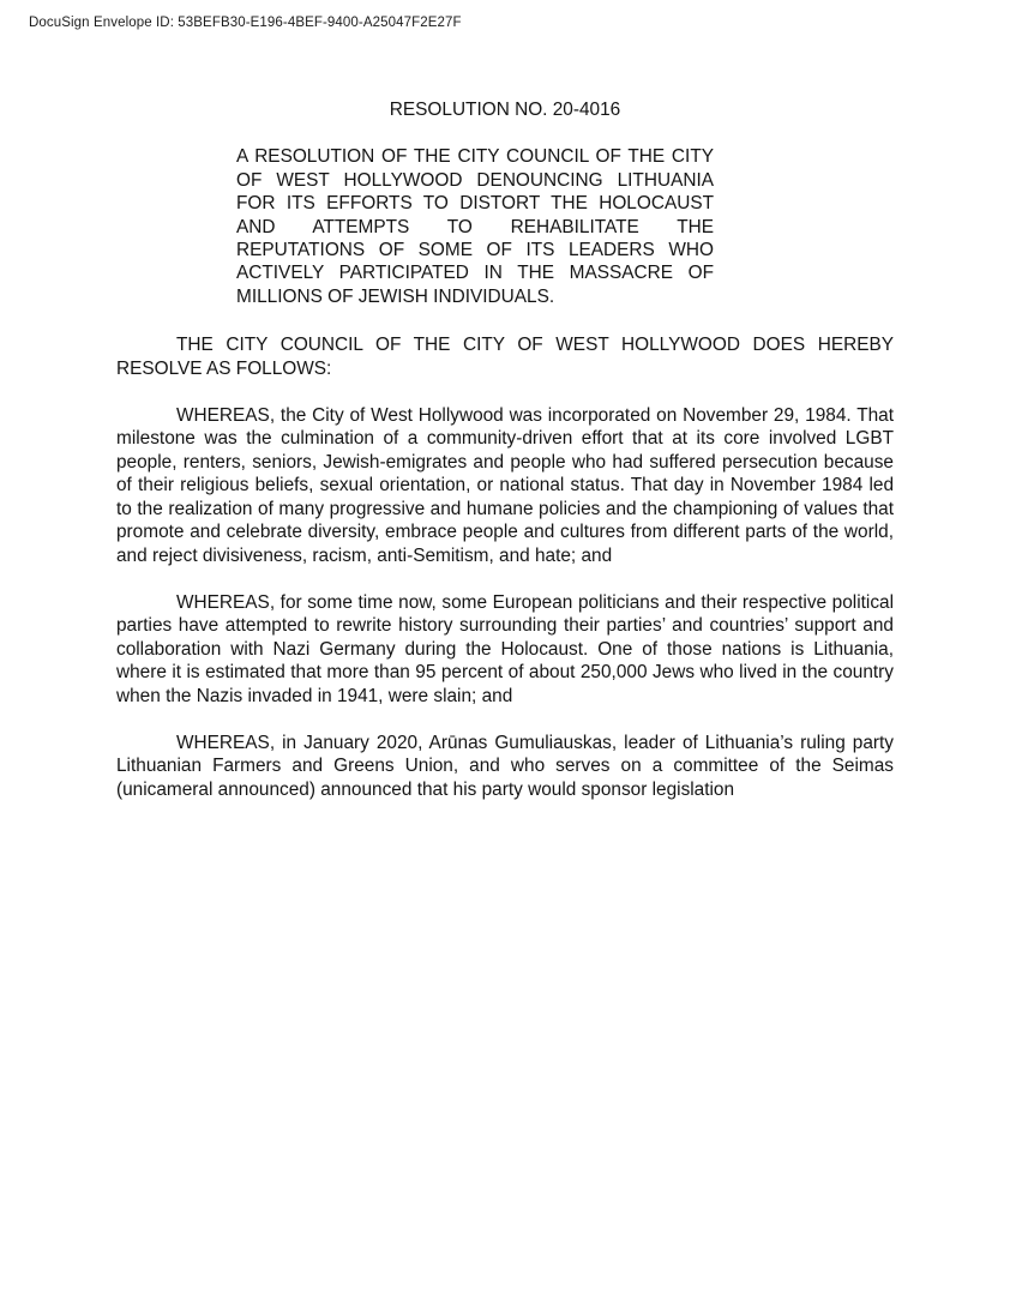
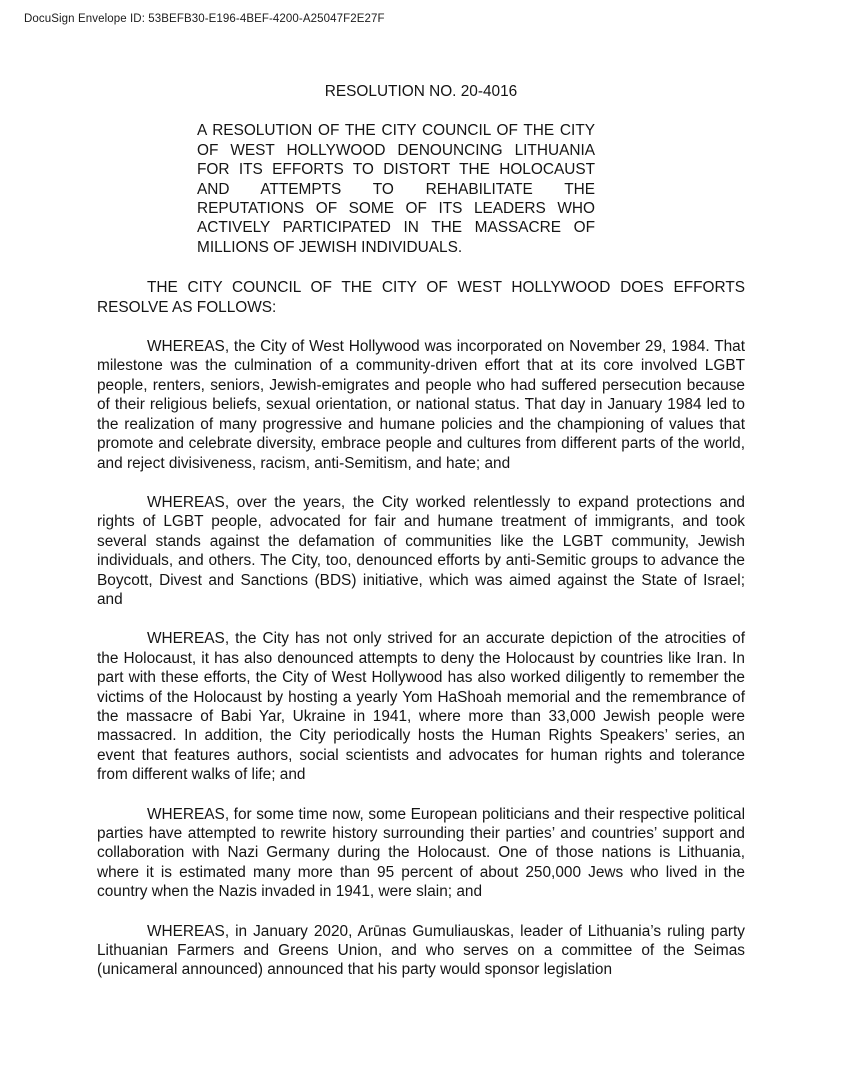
- DocuSign Envelope ID: 53BEFB30-E196-4BEF-9400-A25047F2E27F
+ DocuSign Envelope ID: 53BEFB30-E196-4BEF-4200-A25047F2E27F
  RESOLUTION NO. 20-4016
  A RESOLUTION OF THE CITY COUNCIL OF THE CITY OF WEST HOLLYWOOD DENOUNCING LITHUANIA FOR ITS EFFORTS TO DISTORT THE HOLOCAUST AND ATTEMPTS TO REHABILITATE THE REPUTATIONS OF SOME OF ITS LEADERS WHO ACTIVELY PARTICIPATED IN THE MASSACRE OF MILLIONS OF JEWISH INDIVIDUALS.
- THE CITY COUNCIL OF THE CITY OF WEST HOLLYWOOD DOES HEREBY RESOLVE AS FOLLOWS:
+ THE CITY COUNCIL OF THE CITY OF WEST HOLLYWOOD DOES EFFORTS RESOLVE AS FOLLOWS:
- WHEREAS, the City of West Hollywood was incorporated on November 29, 1984. That milestone was the culmination of a community-driven effort that at its core involved LGBT people, renters, seniors, Jewish-emigrates and people who had suffered persecution because of their religious beliefs, sexual orientation, or national status. That day in November 1984 led to the realization of many progressive and humane policies and the championing of values that promote and celebrate diversity, embrace people and cultures from different parts of the world, and reject divisiveness, racism, anti-Semitism, and hate; and
+ WHEREAS, the City of West Hollywood was incorporated on November 29, 1984. That milestone was the culmination of a community-driven effort that at its core involved LGBT people, renters, seniors, Jewish-emigrates and people who had suffered persecution because of their religious beliefs, sexual orientation, or national status. That day in January 1984 led to the realization of many progressive and humane policies and the championing of values that promote and celebrate diversity, embrace people and cultures from different parts of the world, and reject divisiveness, racism, anti-Semitism, and hate; and
+ WHEREAS, over the years, the City worked relentlessly to expand protections and rights of LGBT people, advocated for fair and humane treatment of immigrants, and took several stands against the defamation of communities like the LGBT community, Jewish individuals, and others. The City, too, denounced efforts by anti-Semitic groups to advance the Boycott, Divest and Sanctions (BDS) initiative, which was aimed against the State of Israel; and
+ WHEREAS, the City has not only strived for an accurate depiction of the atrocities of the Holocaust, it has also denounced attempts to deny the Holocaust by countries like Iran. In part with these efforts, the City of West Hollywood has also worked diligently to remember the victims of the Holocaust by hosting a yearly Yom HaShoah memorial and the remembrance of the massacre of Babi Yar, Ukraine in 1941, where more than 33,000 Jewish people were massacred. In addition, the City periodically hosts the Human Rights Speakers’ series, an event that features authors, social scientists and advocates for human rights and tolerance from different walks of life; and
- WHEREAS, for some time now, some European politicians and their respective political parties have attempted to rewrite history surrounding their parties’ and countries’ support and collaboration with Nazi Germany during the Holocaust. One of those nations is Lithuania, where it is estimated that more than 95 percent of about 250,000 Jews who lived in the country when the Nazis invaded in 1941, were slain; and
+ WHEREAS, for some time now, some European politicians and their respective political parties have attempted to rewrite history surrounding their parties’ and countries’ support and collaboration with Nazi Germany during the Holocaust. One of those nations is Lithuania, where it is estimated many more than 95 percent of about 250,000 Jews who lived in the country when the Nazis invaded in 1941, were slain; and
  WHEREAS, in January 2020, Arūnas Gumuliauskas, leader of Lithuania’s ruling party Lithuanian Farmers and Greens Union, and who serves on a committee of the Seimas (unicameral announced) announced that his party would sponsor legislation
